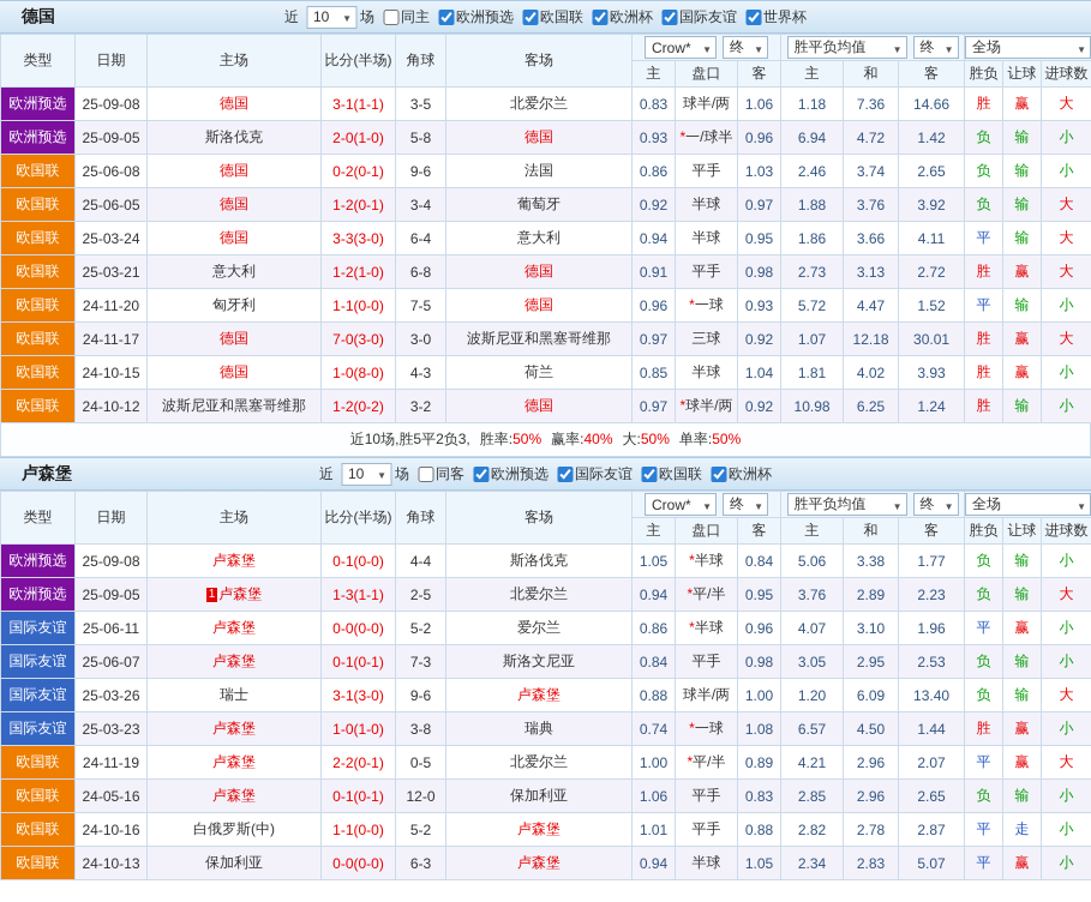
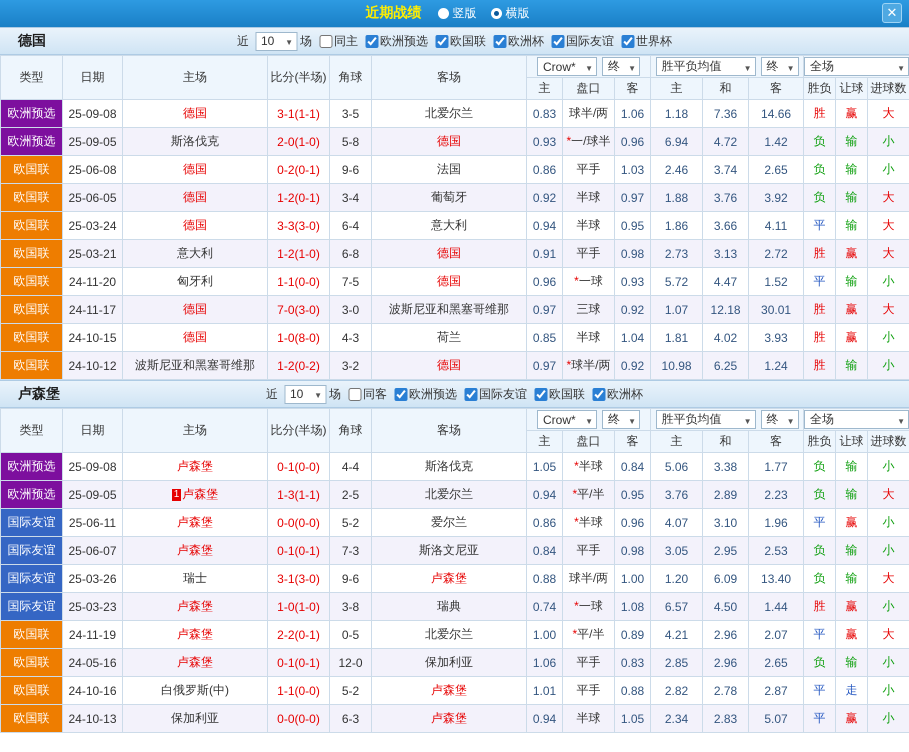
+ 近期战绩
+ 竖版
+ 横版
+ ✕
  德国
  近
  10
  场
  同主
  欧洲预选
  欧国联
  欧洲杯
  国际友谊
  世界杯
  类型	日期	主场	比分(半场)	角球	客场	Crow* 终	胜平负均值 终	全场
  主	盘口	客	主	和	客	胜负	让球	进球数
  欧洲预选	25-09-08	德国	3-1(1-1)	3-5	北爱尔兰	0.83	球半/两	1.06	1.18	7.36	14.66	胜	赢	大
  欧洲预选	25-09-05	斯洛伐克	2-0(1-0)	5-8	德国	0.93	*一/球半	0.96	6.94	4.72	1.42	负	输	小
  欧国联	25-06-08	德国	0-2(0-1)	9-6	法国	0.86	平手	1.03	2.46	3.74	2.65	负	输	小
  欧国联	25-06-05	德国	1-2(0-1)	3-4	葡萄牙	0.92	半球	0.97	1.88	3.76	3.92	负	输	大
  欧国联	25-03-24	德国	3-3(3-0)	6-4	意大利	0.94	半球	0.95	1.86	3.66	4.11	平	输	大
  欧国联	25-03-21	意大利	1-2(1-0)	6-8	德国	0.91	平手	0.98	2.73	3.13	2.72	胜	赢	大
  欧国联	24-11-20	匈牙利	1-1(0-0)	7-5	德国	0.96	*一球	0.93	5.72	4.47	1.52	平	输	小
  欧国联	24-11-17	德国	7-0(3-0)	3-0	波斯尼亚和黑塞哥维那	0.97	三球	0.92	1.07	12.18	30.01	胜	赢	大
  欧国联	24-10-15	德国	1-0(8-0)	4-3	荷兰	0.85	半球	1.04	1.81	4.02	3.93	胜	赢	小
  欧国联	24-10-12	波斯尼亚和黑塞哥维那	1-2(0-2)	3-2	德国	0.97	*球半/两	0.92	10.98	6.25	1.24	胜	输	小
- 近10场,胜5平2负3,
- 胜率:50%
- 赢率:40%
- 大:50%
- 单率:50%
  卢森堡
  近
  10
  场
  同客
  欧洲预选
  国际友谊
  欧国联
  欧洲杯
  类型	日期	主场	比分(半场)	角球	客场	Crow* 终	胜平负均值 终	全场
  主	盘口	客	主	和	客	胜负	让球	进球数
  欧洲预选	25-09-08	卢森堡	0-1(0-0)	4-4	斯洛伐克	1.05	*半球	0.84	5.06	3.38	1.77	负	输	小
  欧洲预选	25-09-05	1 卢森堡	1-3(1-1)	2-5	北爱尔兰	0.94	*平/半	0.95	3.76	2.89	2.23	负	输	大
  国际友谊	25-06-11	卢森堡	0-0(0-0)	5-2	爱尔兰	0.86	*半球	0.96	4.07	3.10	1.96	平	赢	小
  国际友谊	25-06-07	卢森堡	0-1(0-1)	7-3	斯洛文尼亚	0.84	平手	0.98	3.05	2.95	2.53	负	输	小
  国际友谊	25-03-26	瑞士	3-1(3-0)	9-6	卢森堡	0.88	球半/两	1.00	1.20	6.09	13.40	负	输	大
  国际友谊	25-03-23	卢森堡	1-0(1-0)	3-8	瑞典	0.74	*一球	1.08	6.57	4.50	1.44	胜	赢	小
  欧国联	24-11-19	卢森堡	2-2(0-1)	0-5	北爱尔兰	1.00	*平/半	0.89	4.21	2.96	2.07	平	赢	大
  欧国联	24-05-16	卢森堡	0-1(0-1)	12-0	保加利亚	1.06	平手	0.83	2.85	2.96	2.65	负	输	小
  欧国联	24-10-16	白俄罗斯(中)	1-1(0-0)	5-2	卢森堡	1.01	平手	0.88	2.82	2.78	2.87	平	走	小
  欧国联	24-10-13	保加利亚	0-0(0-0)	6-3	卢森堡	0.94	半球	1.05	2.34	2.83	5.07	平	赢	小
